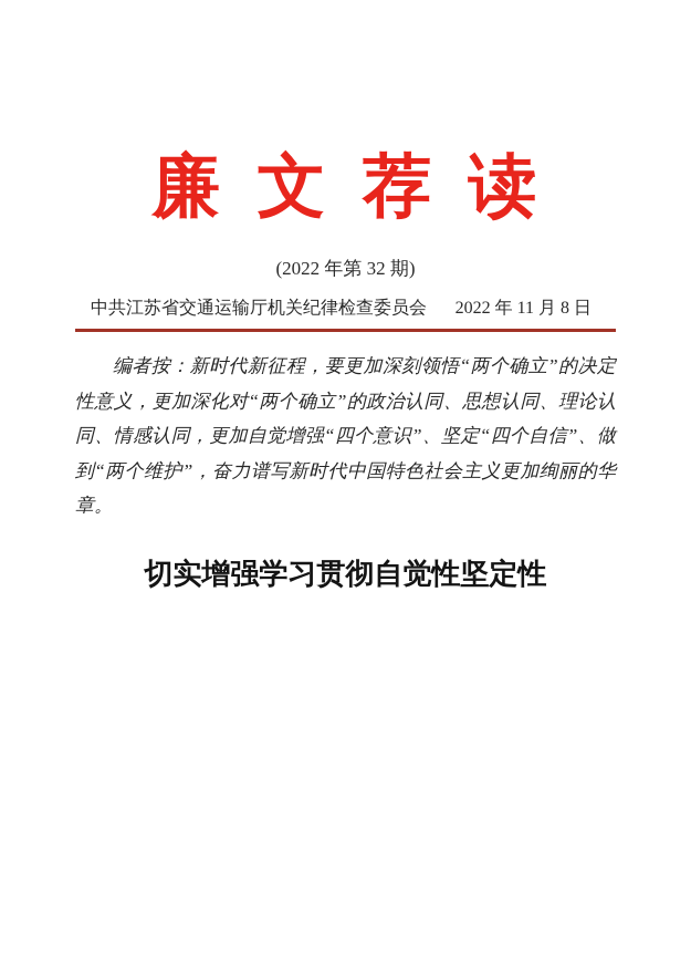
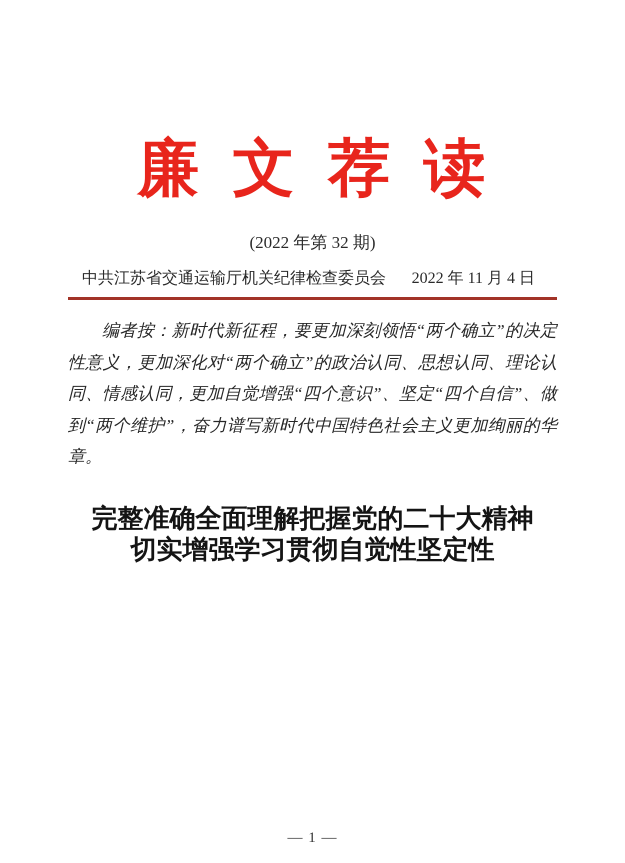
  廉 文 荐 读
  (2022 年第 32 期)
  中共江苏省交通运输厅机关纪律检查委员会
- 2022 年 11 月 8 日
+ 2022 年 11 月 4 日
  编者按：新时代新征程，要更加深刻领悟“两个确立”的决定性意义，更加深化对“两个确立”的政治认同、思想认同、理论认同、情感认同，更加自觉增强“四个意识”、坚定“四个自信”、做到“两个维护”，奋力谱写新时代中国特色社会主义更加绚丽的华章。
+ 完整准确全面理解把握党的二十大精神
  切实增强学习贯彻自觉性坚定性
+ — 1 —
